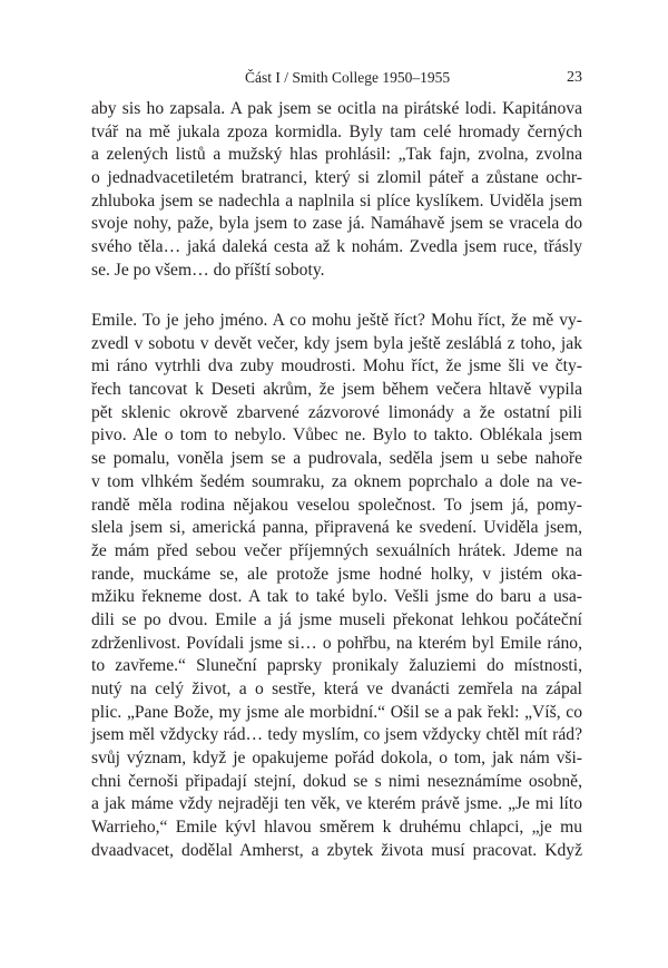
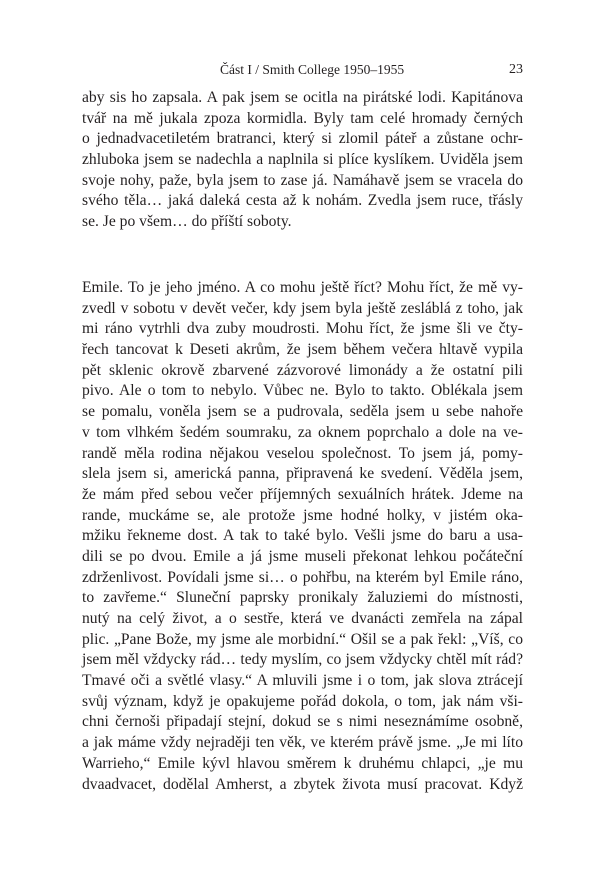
  Část I / Smith College 1950–1955
  23
  aby sis ho zapsala. A pak jsem se ocitla na pirátské lodi. Kapitánova
  tvář na mě jukala zpoza kormidla. Byly tam celé hromady černých
- a zelených listů a mužský hlas prohlásil: „Tak fajn, zvolna, zvolna
  o jednadvacetiletém bratranci, který si zlomil páteř a zůstane ochr-
  zhluboka jsem se nadechla a naplnila si plíce kyslíkem. Uviděla jsem
  svoje nohy, paže, byla jsem to zase já. Namáhavě jsem se vracela do
  svého těla… jaká daleká cesta až k nohám. Zvedla jsem ruce, třásly
  se. Je po všem… do příští soboty.
  Emile. To je jeho jméno. A co mohu ještě říct? Mohu říct, že mě vy-
  zvedl v sobotu v devět večer, kdy jsem byla ještě zesláblá z toho, jak
  mi ráno vytrhli dva zuby moudrosti. Mohu říct, že jsme šli ve čty-
  řech tancovat k Deseti akrům, že jsem během večera hltavě vypila
  pět sklenic okrově zbarvené zázvorové limonády a že ostatní pili
  pivo. Ale o tom to nebylo. Vůbec ne. Bylo to takto. Oblékala jsem
  se pomalu, voněla jsem se a pudrovala, seděla jsem u sebe nahoře
  v tom vlhkém šedém soumraku, za oknem poprchalo a dole na ve-
  randě měla rodina nějakou veselou společnost. To jsem já, pomy-
- slela jsem si, americká panna, připravená ke svedení. Uviděla jsem,
+ slela jsem si, americká panna, připravená ke svedení. Věděla jsem,
  že mám před sebou večer příjemných sexuálních hrátek. Jdeme na
  rande, muckáme se, ale protože jsme hodné holky, v jistém oka-
  mžiku řekneme dost. A tak to také bylo. Vešli jsme do baru a usa-
  dili se po dvou. Emile a já jsme museli překonat lehkou počáteční
  zdrženlivost. Povídali jsme si… o pohřbu, na kterém byl Emile ráno,
  to zavřeme.“ Sluneční paprsky pronikaly žaluziemi do místnosti,
  nutý na celý život, a o sestře, která ve dvanácti zemřela na zápal
  plic. „Pane Bože, my jsme ale morbidní.“ Ošil se a pak řekl: „Víš, co
  jsem měl vždycky rád… tedy myslím, co jsem vždycky chtěl mít rád?
+ Tmavé oči a světlé vlasy.“ A mluvili jsme i o tom, jak slova ztrácejí
  svůj význam, když je opakujeme pořád dokola, o tom, jak nám vši-
  chni černoši připadají stejní, dokud se s nimi neseznámíme osobně,
  a jak máme vždy nejraději ten věk, ve kterém právě jsme. „Je mi líto
  Warrieho,“ Emile kývl hlavou směrem k druhému chlapci, „je mu
  dvaadvacet, dodělal Amherst, a zbytek života musí pracovat. Když
